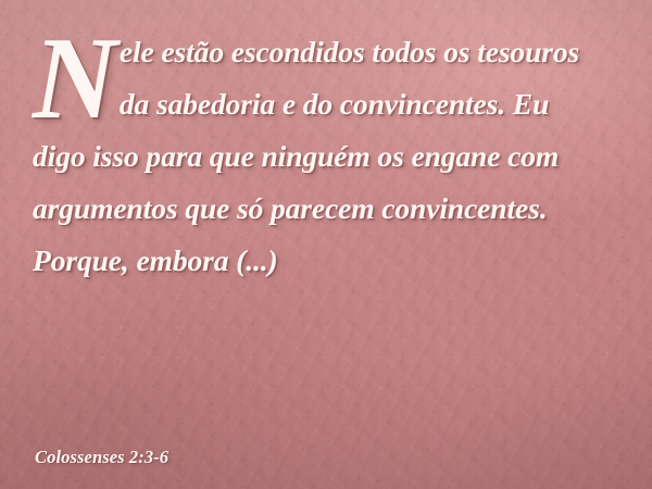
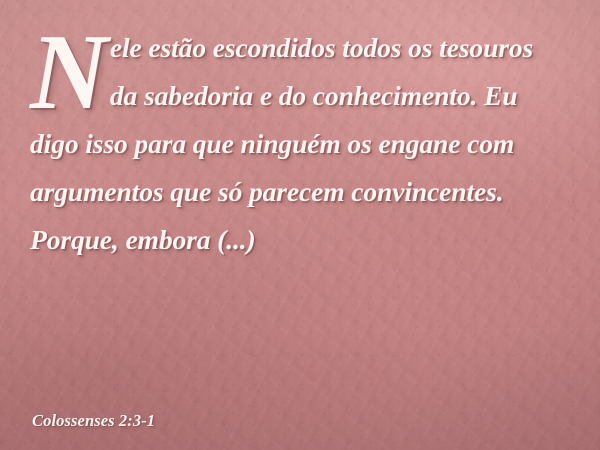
  N
- ele estão escondidos todos os tesouros da sabedoria e do convincentes. Eu digo isso para que ninguém os engane com argumentos que só parecem convincentes. Porque, embora (...)
+ ele estão escondidos todos os tesouros da sabedoria e do conhecimento. Eu digo isso para que ninguém os engane com argumentos que só parecem convincentes. Porque, embora (...)
- Colossenses 2:3-6
+ Colossenses 2:3-1
